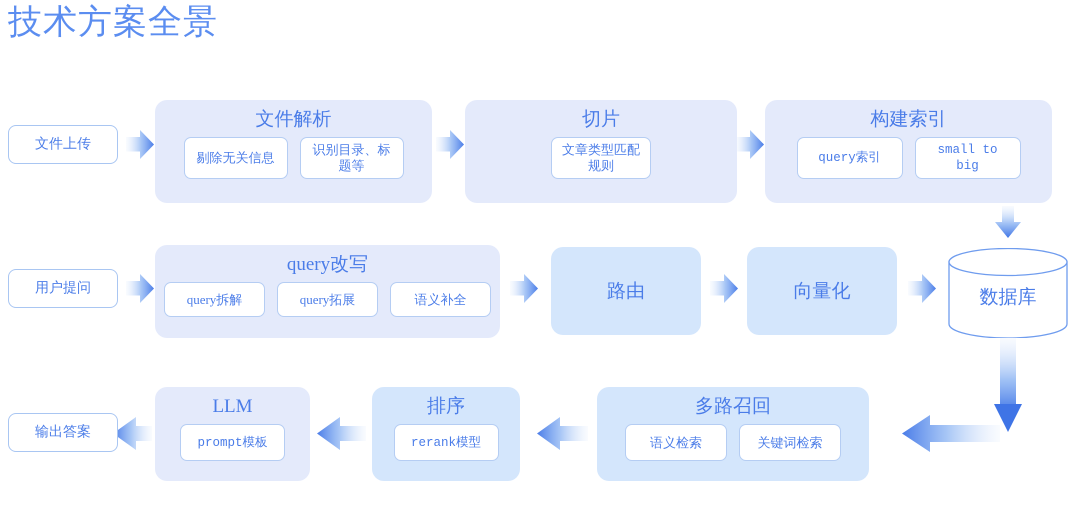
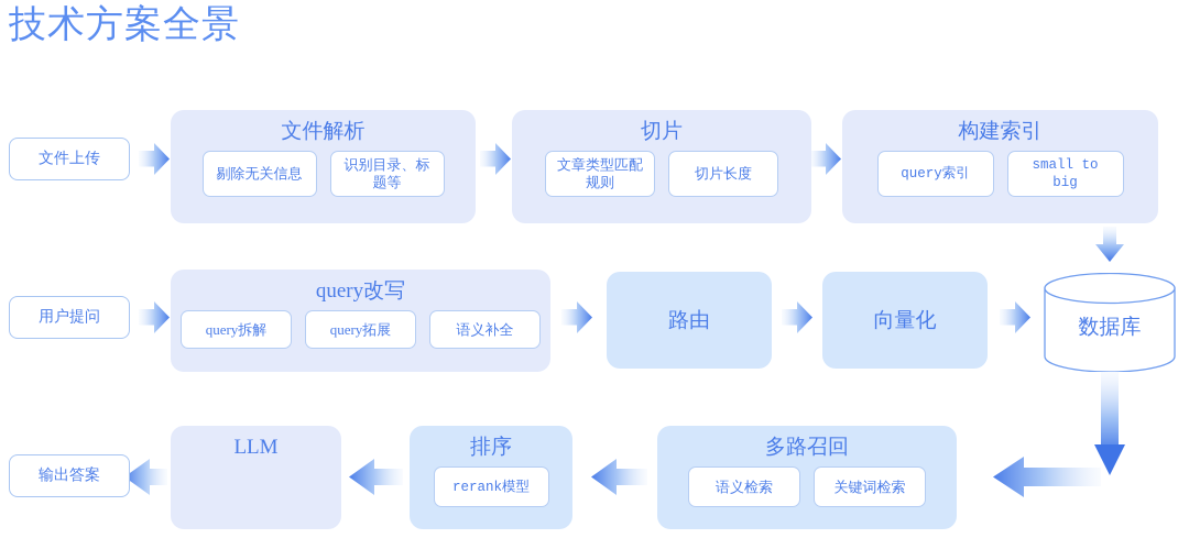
  技术方案全景
  文件上传
  文件解析
  剔除无关信息
  识别目录、标题等
  切片
  文章类型匹配规则
+ 切片长度
  构建索引
  query索引
  small to big
  用户提问
  query改写
  query拆解
  query拓展
  语义补全
  路由
  向量化
  数据库
  输出答案
  LLM
- prompt模板
  排序
  rerank模型
  多路召回
  语义检索
  关键词检索
